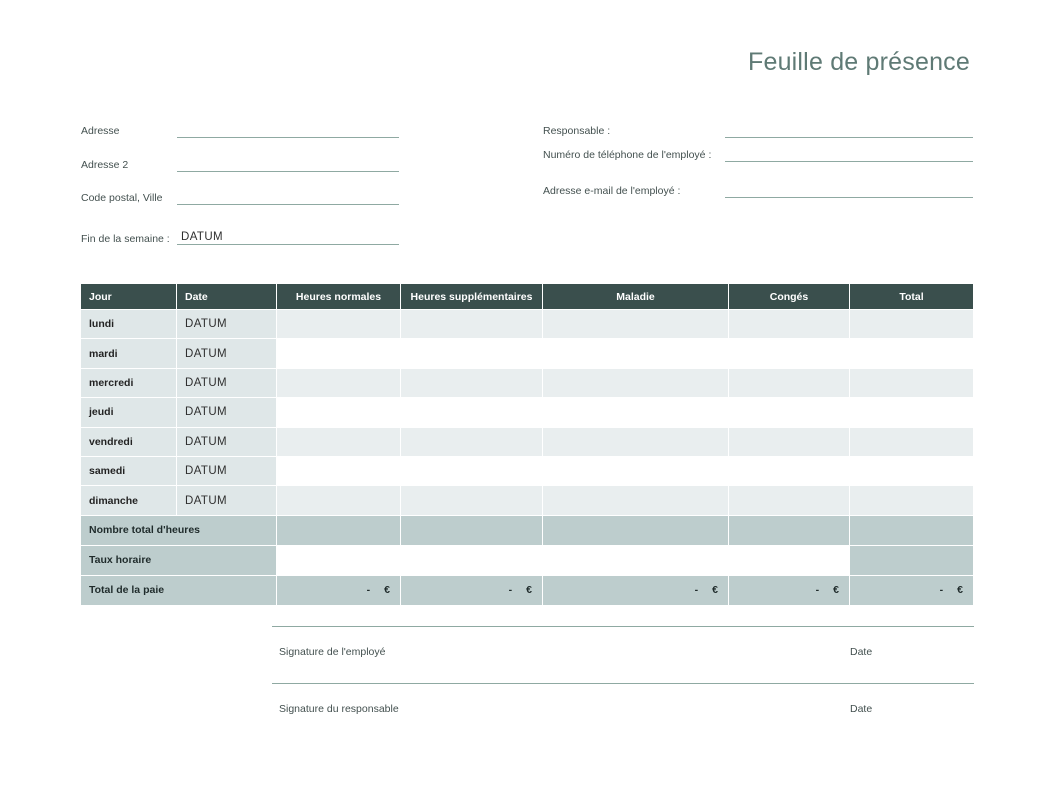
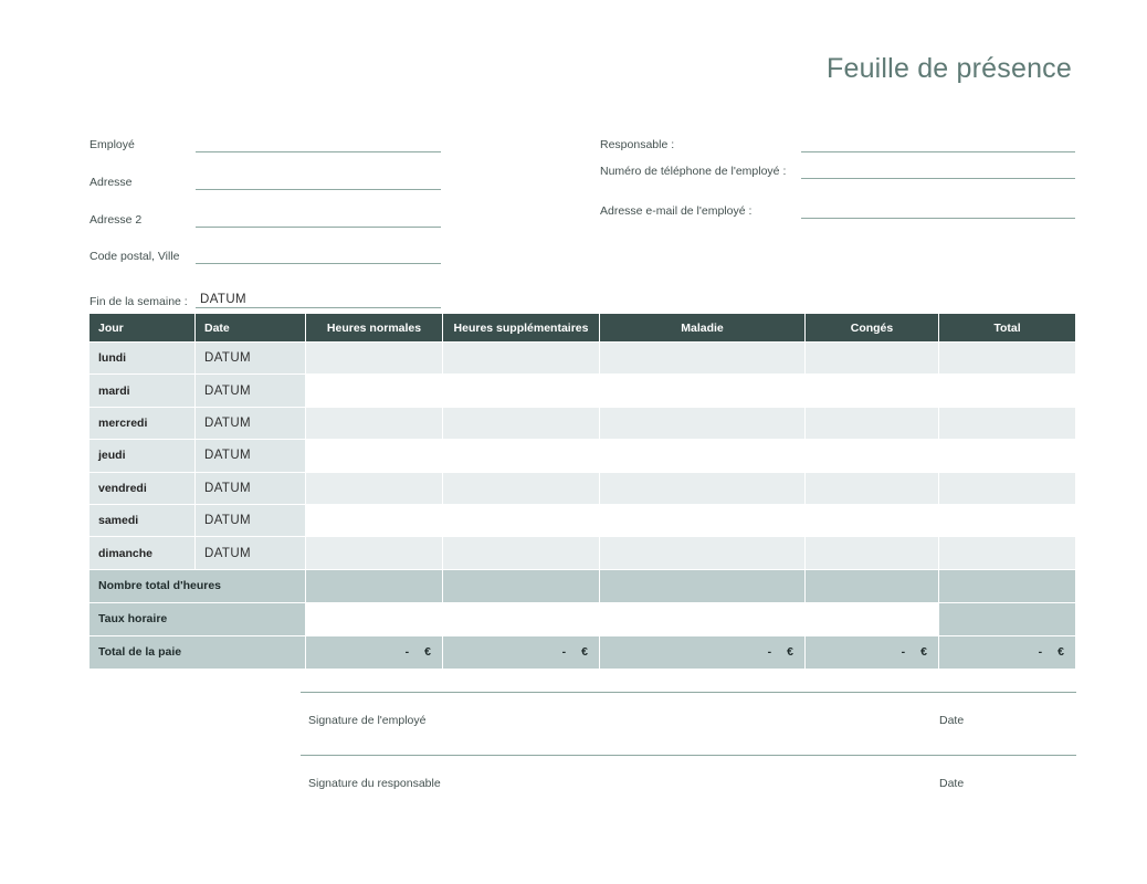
  Feuille de présence
+ Employé
  Adresse
  Adresse 2
  Code postal, Ville
  Fin de la semaine :
  DATUM
  Responsable :
  Numéro de téléphone de l'employé :
  Adresse e-mail de l'employé :
  Jour	Date	Heures normales	Heures supplémentaires	Maladie	Congés	Total
  lundi	DATUM
  mardi	DATUM
  mercredi	DATUM
  jeudi	DATUM
  vendredi	DATUM
  samedi	DATUM
  dimanche	DATUM
  Nombre total d'heures
  Taux horaire
  Total de la paie	- €	- €	- €	- €	- €
  Signature de l'employé
  Date
  Signature du responsable
  Date
